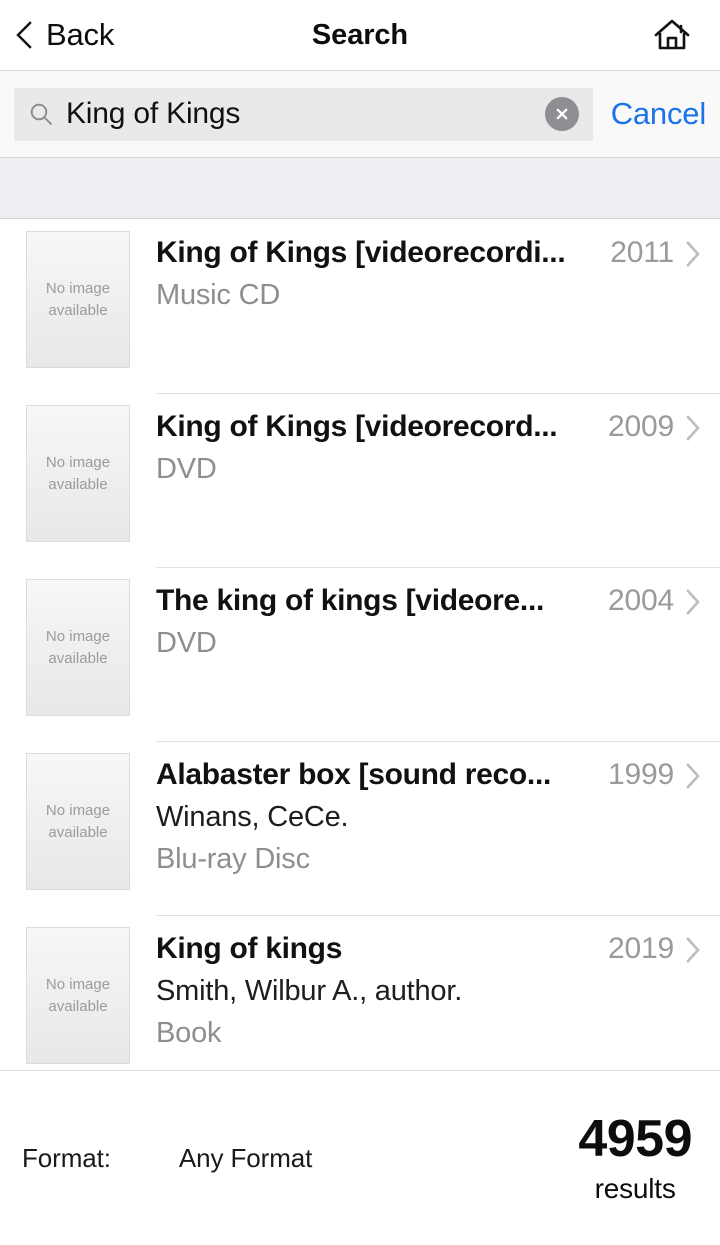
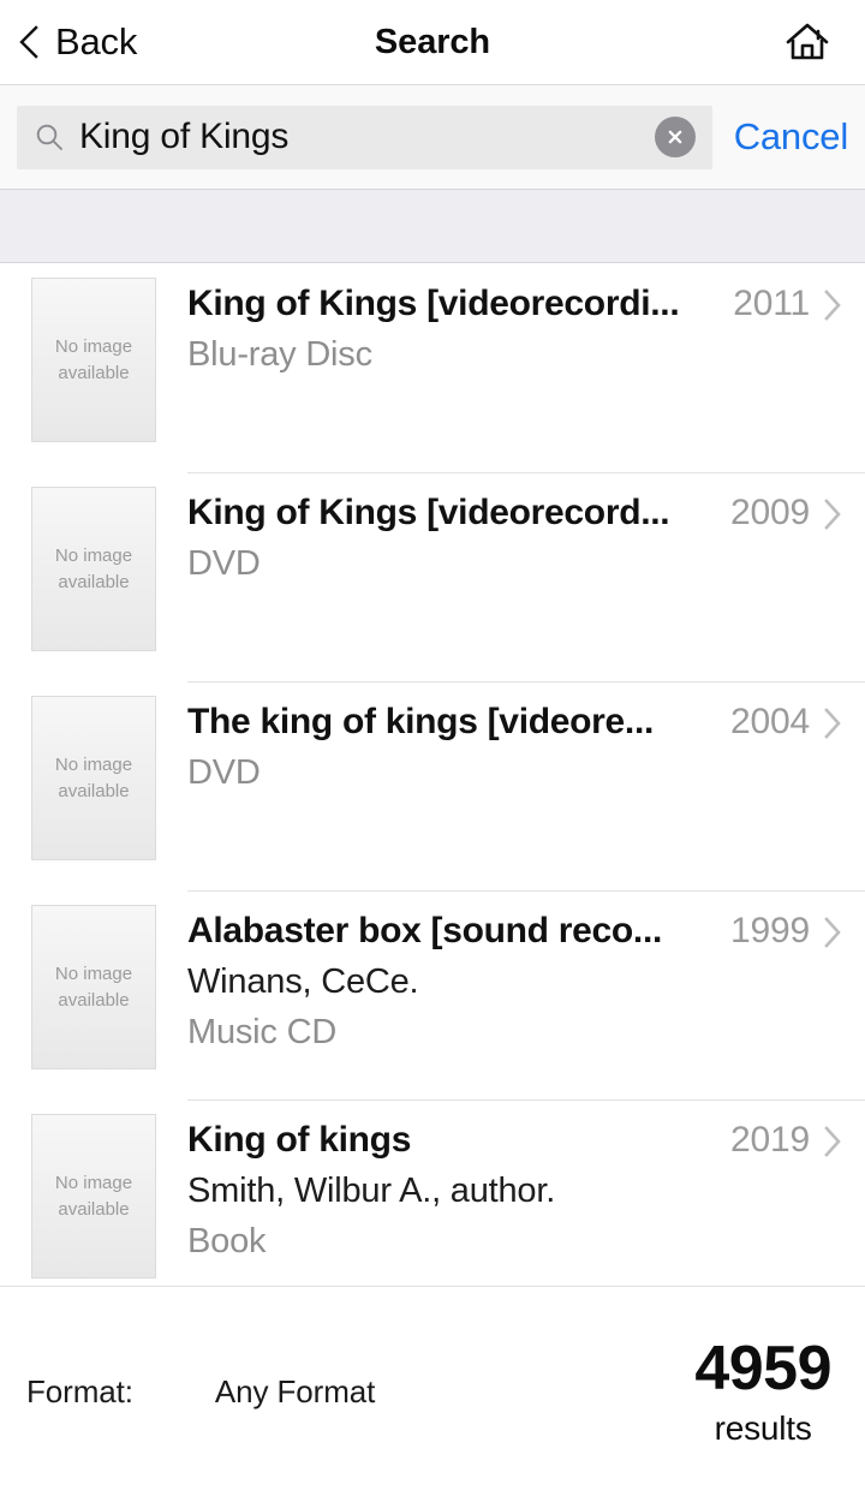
  Back
  Search
  King of Kings
  Cancel
  No image
  available
  King of Kings [videorecordi...
  2011
- Music CD
+ Blu-ray Disc
  No image
  available
  King of Kings [videorecord...
  2009
  DVD
  No image
  available
  The king of kings [videore...
  2004
  DVD
  No image
  available
  Alabaster box [sound reco...
  1999
  Winans, CeCe.
- Blu-ray Disc
+ Music CD
  No image
  available
  King of kings
  2019
  Smith, Wilbur A., author.
  Book
  Format:
  Any Format
  4959
  results
